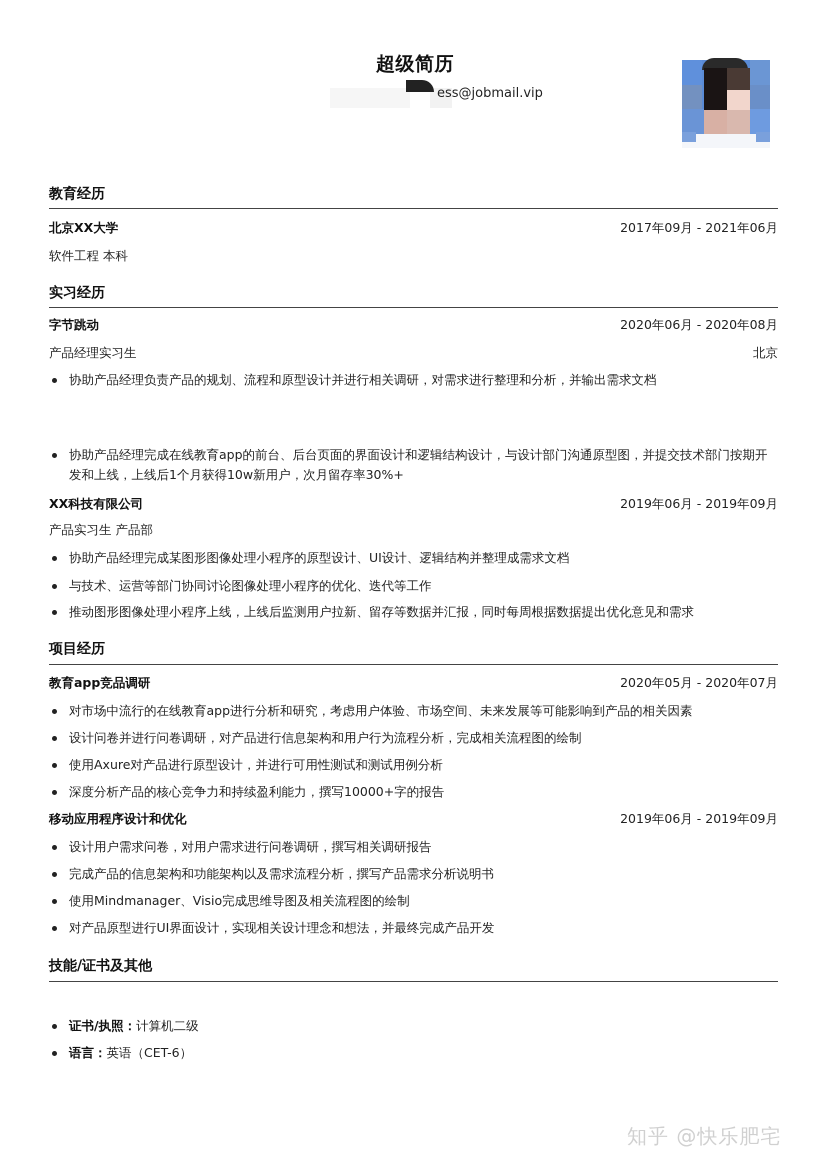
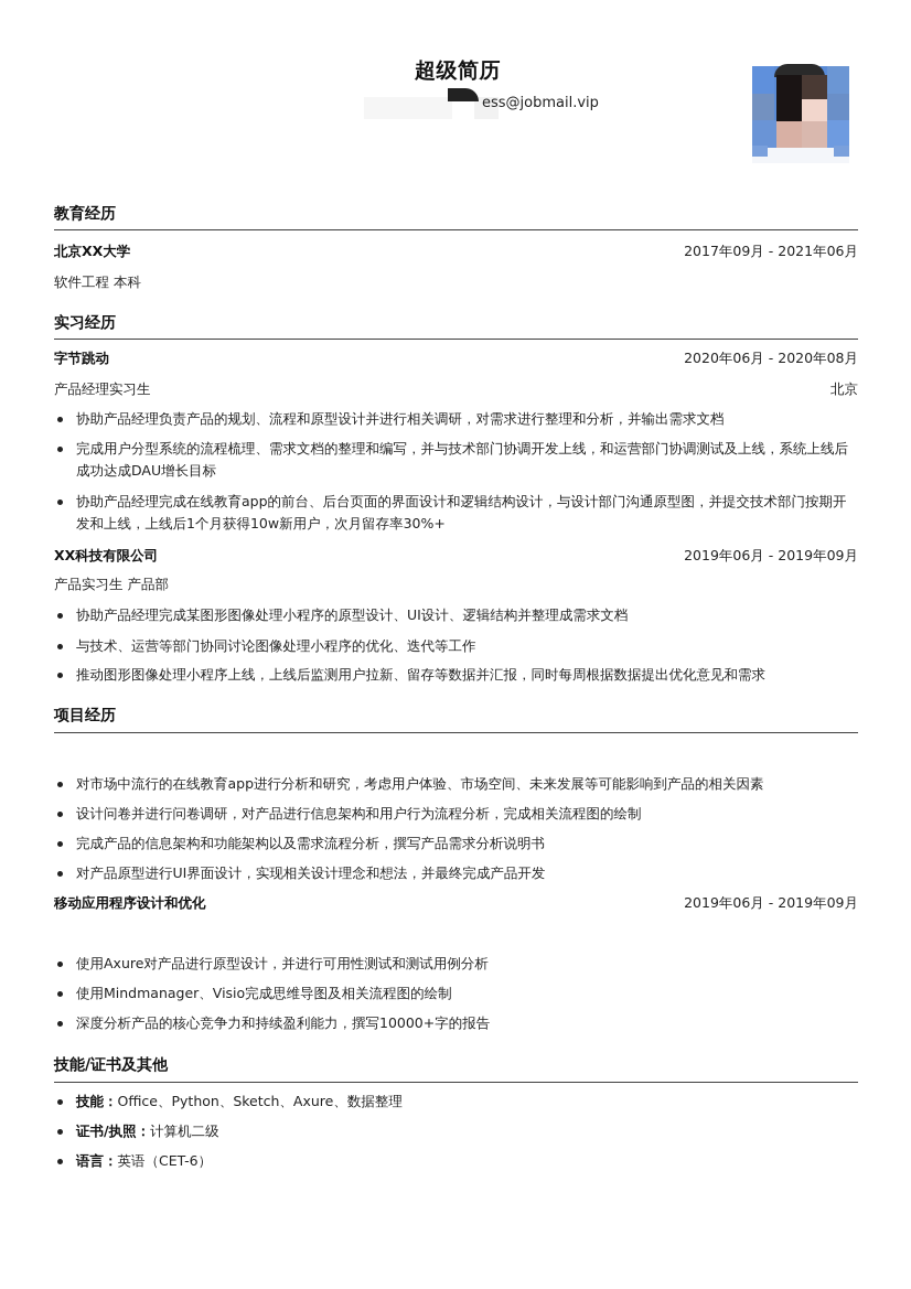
  超级简历
  ess@jobmail.vip
  教育经历
  北京XX大学
  2017年09月 - 2021年06月
  软件工程 本科
  实习经历
  字节跳动
  2020年06月 - 2020年08月
  产品经理实习生
  北京
  协助产品经理负责产品的规划、流程和原型设计并进行相关调研，对需求进行整理和分析，并输出需求文档
+ 完成用户分型系统的流程梳理、需求文档的整理和编写，并与技术部门协调开发上线，和运营部门协调测试及上线，系统上线后成功达成DAU增长目标
  协助产品经理完成在线教育app的前台、后台页面的界面设计和逻辑结构设计，与设计部门沟通原型图，并提交技术部门按期开发和上线，上线后1个月获得10w新用户，次月留存率30%+
  XX科技有限公司
  2019年06月 - 2019年09月
  产品实习生 产品部
  协助产品经理完成某图形图像处理小程序的原型设计、UI设计、逻辑结构并整理成需求文档
  与技术、运营等部门协同讨论图像处理小程序的优化、迭代等工作
  推动图形图像处理小程序上线，上线后监测用户拉新、留存等数据并汇报，同时每周根据数据提出优化意见和需求
  项目经历
- 教育app竞品调研
- 2020年05月 - 2020年07月
  对市场中流行的在线教育app进行分析和研究，考虑用户体验、市场空间、未来发展等可能影响到产品的相关因素
  设计问卷并进行问卷调研，对产品进行信息架构和用户行为流程分析，完成相关流程图的绘制
- 使用Axure对产品进行原型设计，并进行可用性测试和测试用例分析
+ 完成产品的信息架构和功能架构以及需求流程分析，撰写产品需求分析说明书
- 深度分析产品的核心竞争力和持续盈利能力，撰写10000+字的报告
+ 对产品原型进行UI界面设计，实现相关设计理念和想法，并最终完成产品开发
  移动应用程序设计和优化
  2019年06月 - 2019年09月
- 设计用户需求问卷，对用户需求进行问卷调研，撰写相关调研报告
- 完成产品的信息架构和功能架构以及需求流程分析，撰写产品需求分析说明书
+ 使用Axure对产品进行原型设计，并进行可用性测试和测试用例分析
  使用Mindmanager、Visio完成思维导图及相关流程图的绘制
- 对产品原型进行UI界面设计，实现相关设计理念和想法，并最终完成产品开发
+ 深度分析产品的核心竞争力和持续盈利能力，撰写10000+字的报告
  技能/证书及其他
+ 技能：Office、Python、Sketch、Axure、数据整理
  证书/执照：计算机二级
  语言：英语（CET-6）
- 知乎 @快乐肥宅
